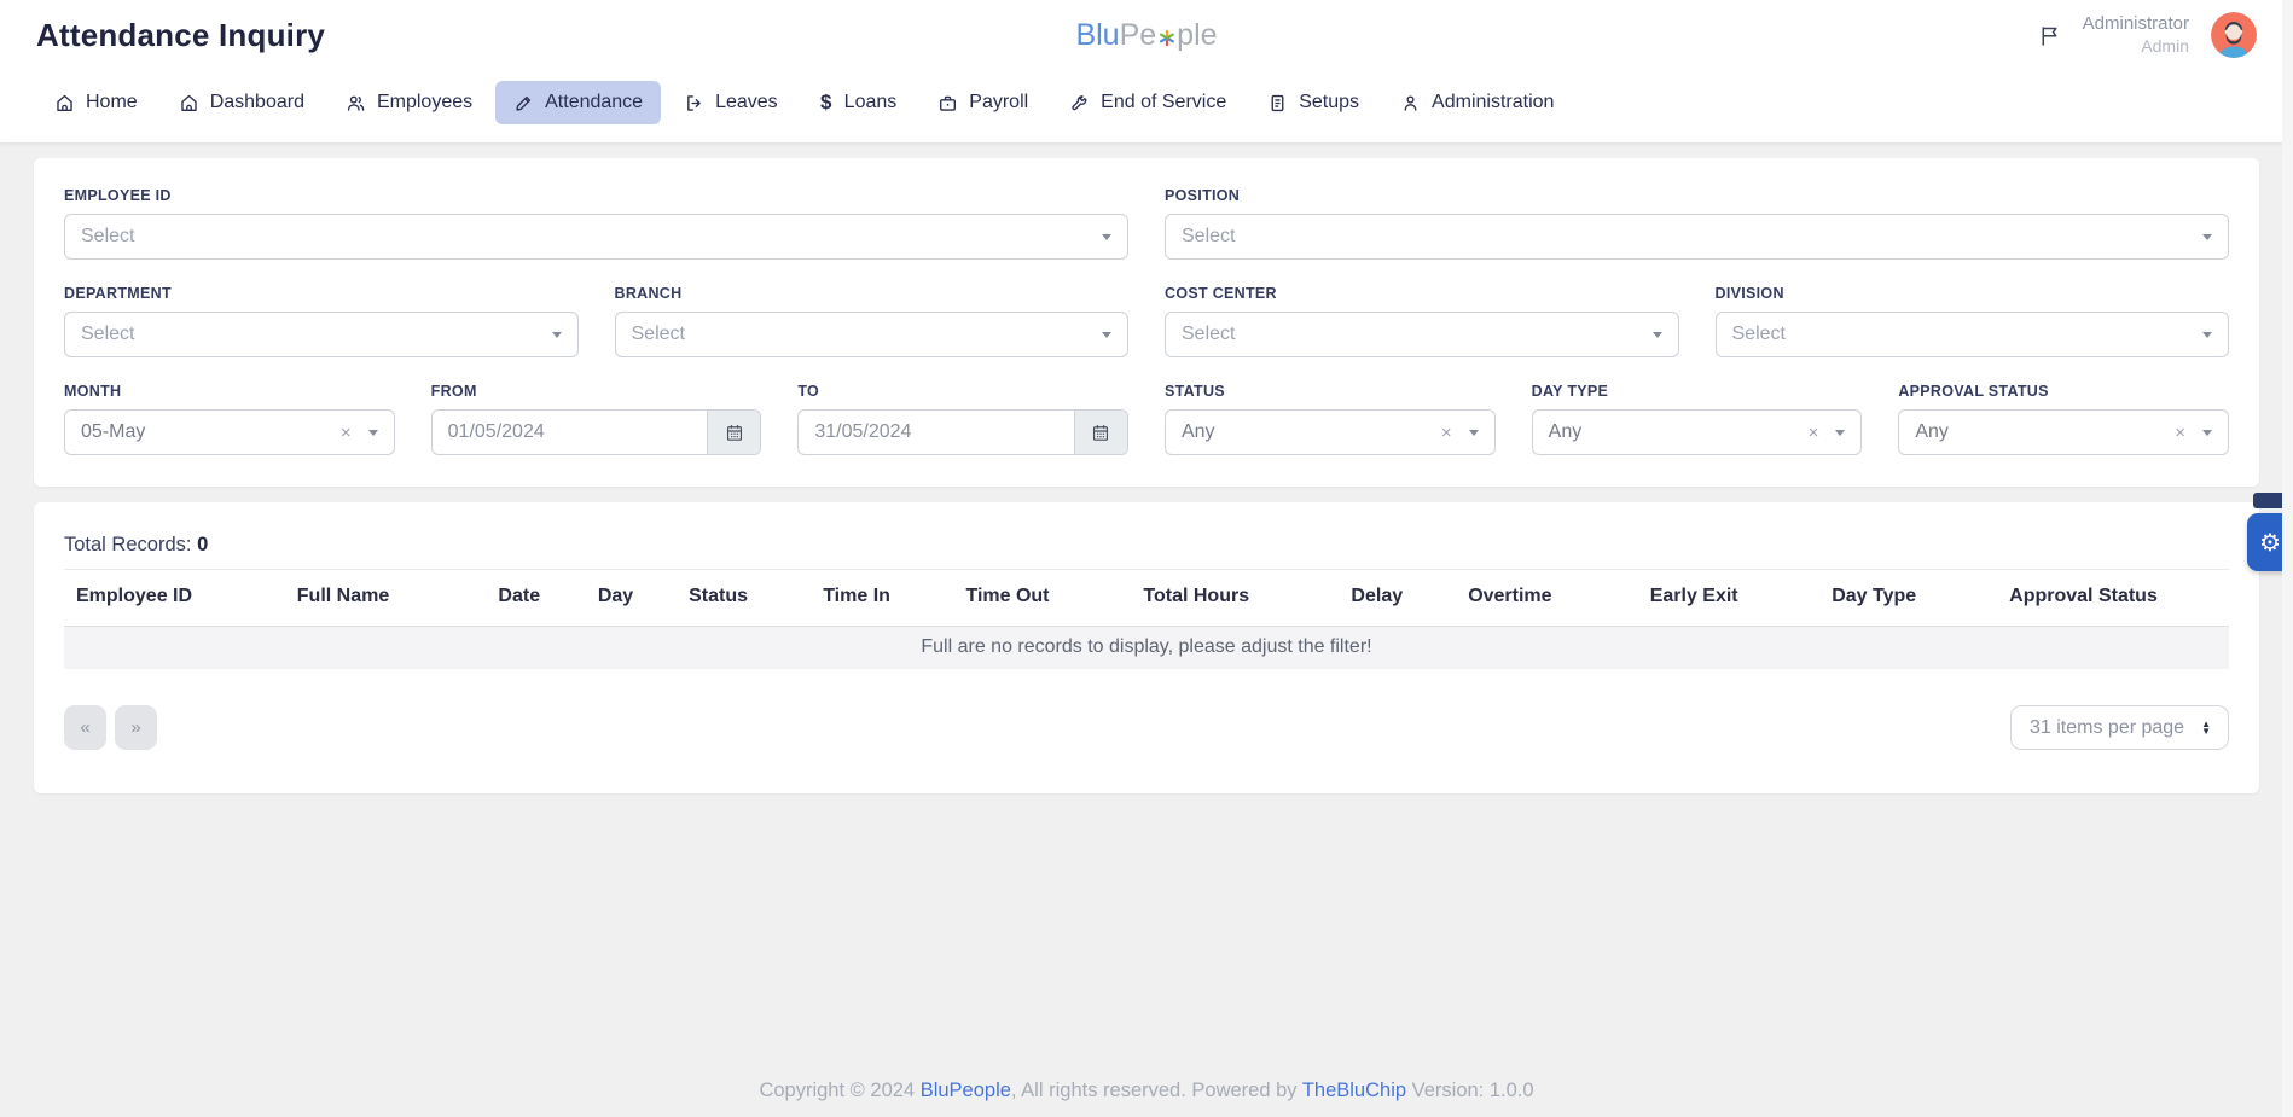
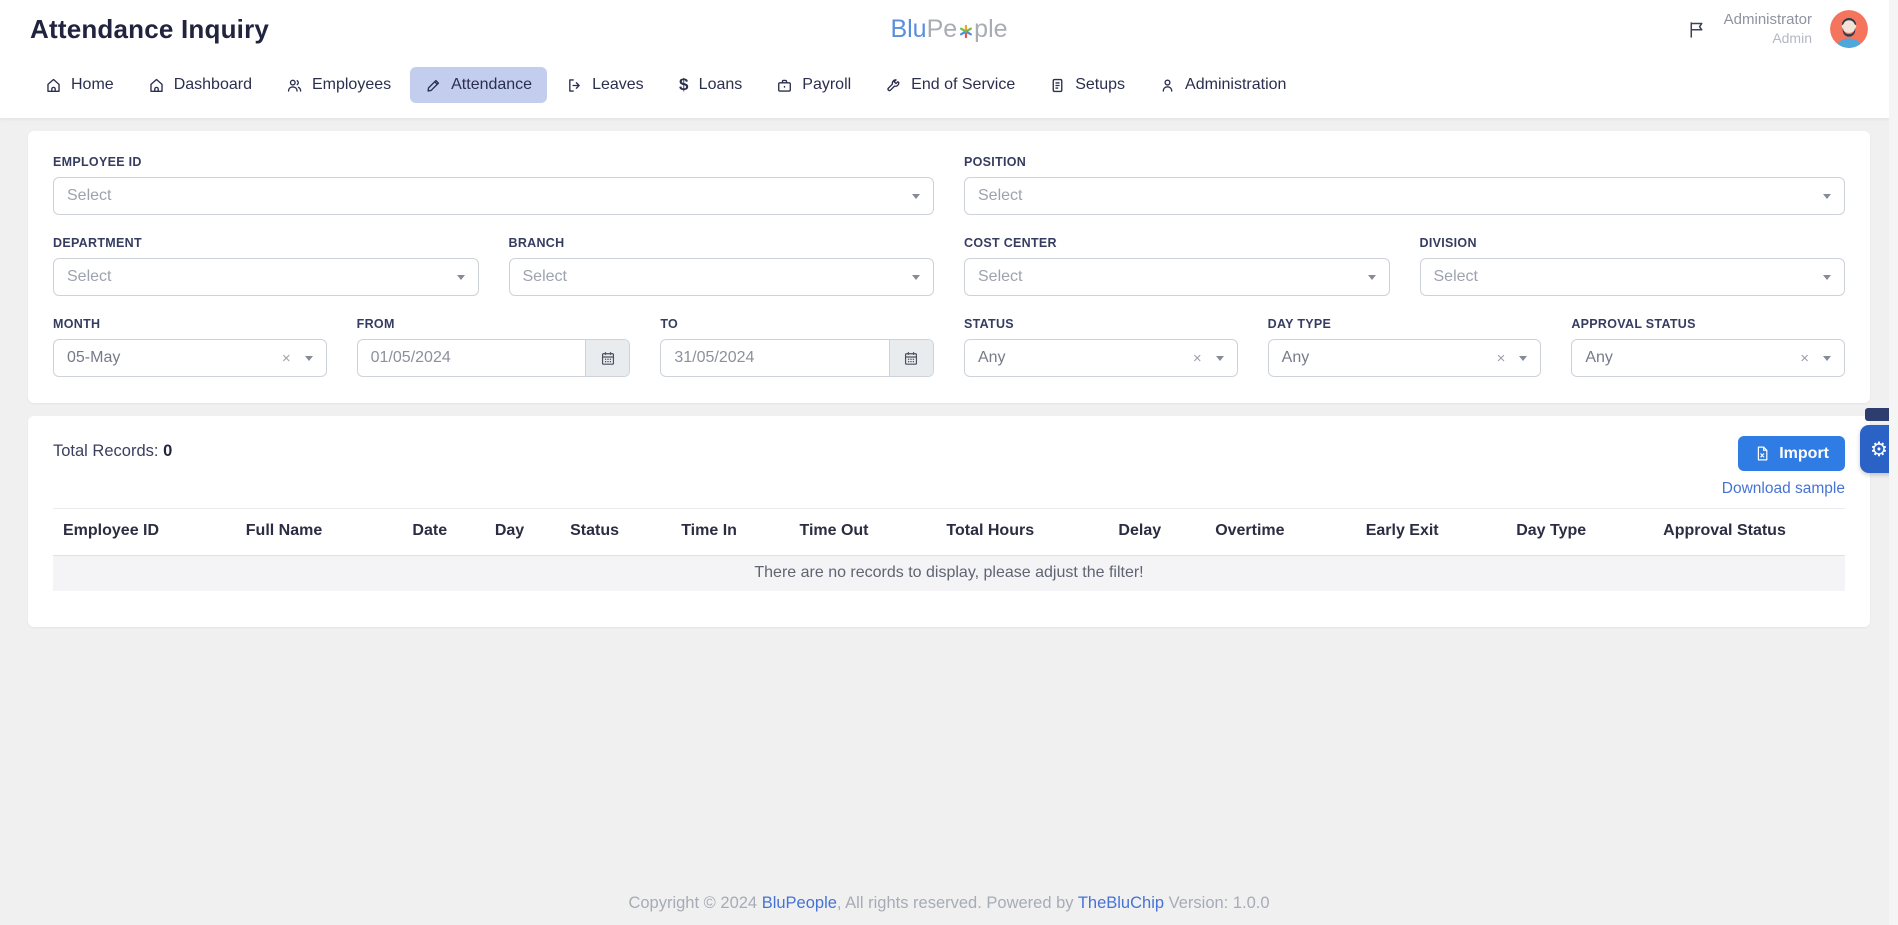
  Attendance Inquiry
  Blu
  Pe
  ple
  Administrator
  Admin
  Home
  Dashboard
  Employees
  Attendance
  Leaves
  $
  Loans
  Payroll
  End of Service
  Setups
  Administration
  EMPLOYEE ID
  Select
  POSITION
  Select
  DEPARTMENT
  Select
  BRANCH
  Select
  COST CENTER
  Select
  DIVISION
  Select
  MONTH
  05-May
  ×
  FROM
  01/05/2024
  TO
  31/05/2024
  STATUS
  Any
  ×
  DAY TYPE
  Any
  ×
  APPROVAL STATUS
  Any
  ×
  Total Records: 0
+ Import
+ Download sample
  Employee ID	Full Name	Date	Day	Status	Time In	Time Out	Total Hours	Delay	Overtime	Early Exit	Day Type	Approval Status
- Full are no records to display, please adjust the filter!
+ There are no records to display, please adjust the filter!
- «
- »
- 31 items per page
- ▲
- ▼
  Copyright © 2024 BluPeople, All rights reserved. Powered by TheBluChip Version: 1.0.0
  ⚙
